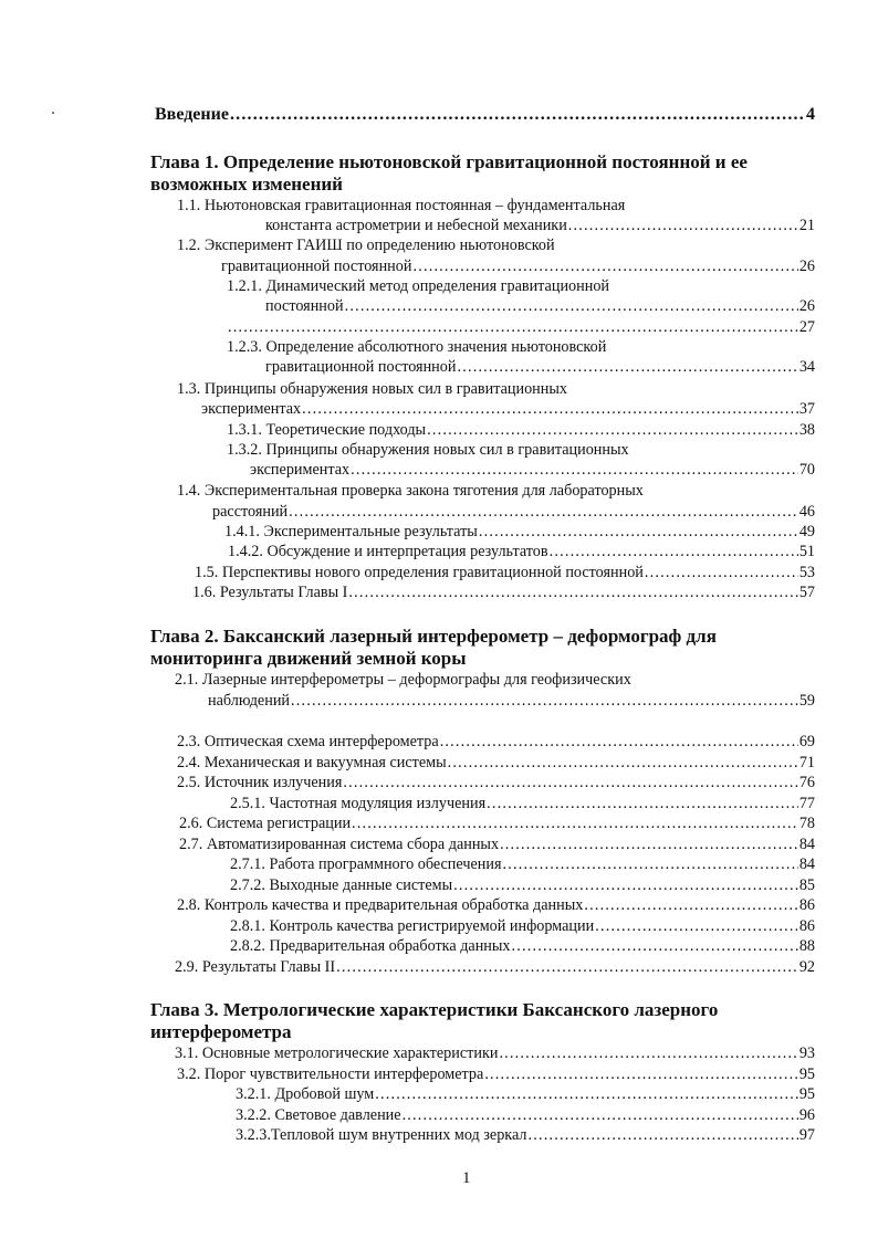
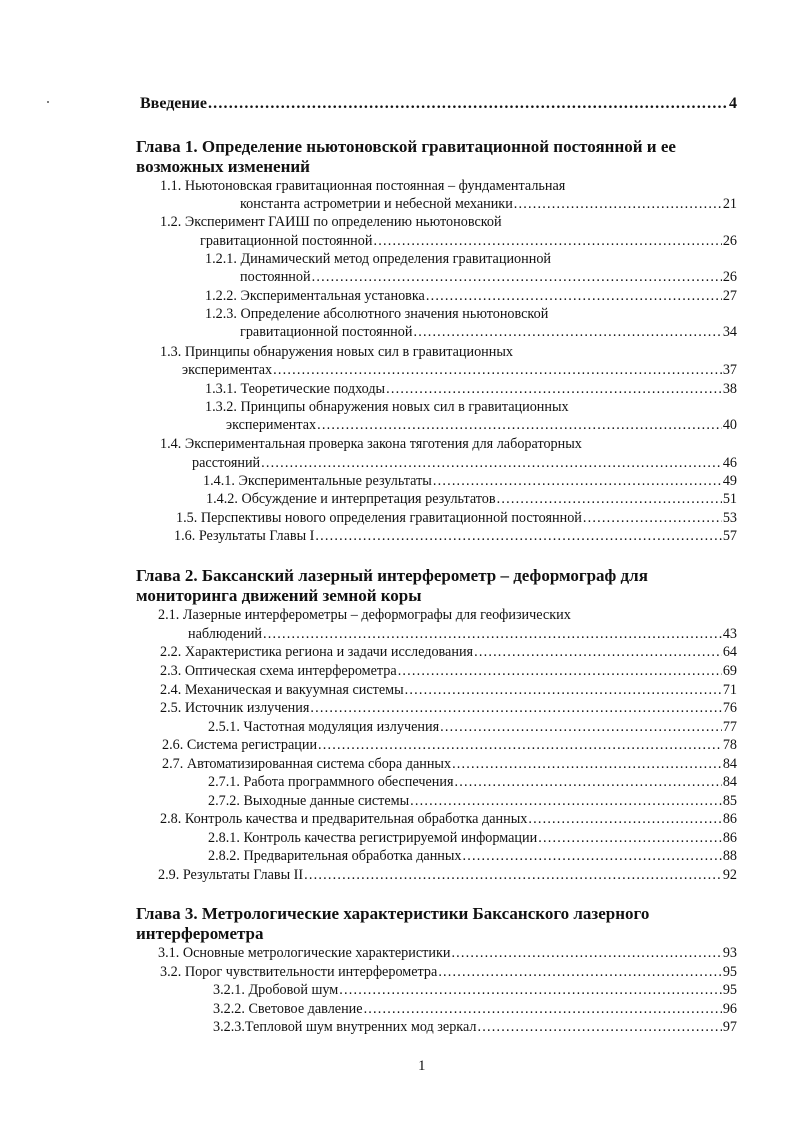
  Введение
  4
  Глава 1. Определение ньютоновской гравитационной постоянной и ее
  возможных изменений
  1.1. Ньютоновская гравитационная постоянная – фундаментальная
  константа астрометрии и небесной механики
  21
  1.2. Эксперимент ГАИШ по определению ньютоновской
  гравитационной постоянной
  26
  1.2.1. Динамический метод определения гравитационной
  постоянной
  26
+ 1.2.2. Экспериментальная установка
  27
  1.2.3. Определение абсолютного значения ньютоновской
  гравитационной постоянной
  34
  1.3. Принципы обнаружения новых сил в гравитационных
  экспериментах
  37
  1.3.1. Теоретические подходы
  38
  1.3.2. Принципы обнаружения новых сил в гравитационных
  экспериментах
- 70
+ 40
  1.4. Экспериментальная проверка закона тяготения для лабораторных
  расстояний
  46
  1.4.1. Экспериментальные результаты
  49
  1.4.2. Обсуждение и интерпретация результатов
  51
  1.5. Перспективы нового определения гравитационной постоянной
  53
  1.6. Результаты Главы I
  57
  Глава 2. Баксанский лазерный интерферометр – деформограф для
  мониторинга движений земной коры
  2.1. Лазерные интерферометры – деформографы для геофизических
  наблюдений
- 59
+ 43
+ 2.2. Характеристика региона и задачи исследования
+ 64
  2.3. Оптическая схема интерферометра
  69
  2.4. Механическая и вакуумная системы
  71
  2.5. Источник излучения
  76
  2.5.1. Частотная модуляция излучения
  77
  2.6. Система регистрации
  78
  2.7. Автоматизированная система сбора данных
  84
  2.7.1. Работа программного обеспечения
  84
  2.7.2. Выходные данные системы
  85
  2.8. Контроль качества и предварительная обработка данных
  86
  2.8.1. Контроль качества регистрируемой информации
  86
  2.8.2. Предварительная обработка данных
  88
  2.9. Результаты Главы II
  92
  Глава 3. Метрологические характеристики Баксанского лазерного
  интерферометра
  3.1. Основные метрологические характеристики
  93
  3.2. Порог чувствительности интерферометра
  95
  3.2.1. Дробовой шум
  95
  3.2.2. Световое давление
  96
  3.2.3.Тепловой шум внутренних мод зеркал
  97
  1
